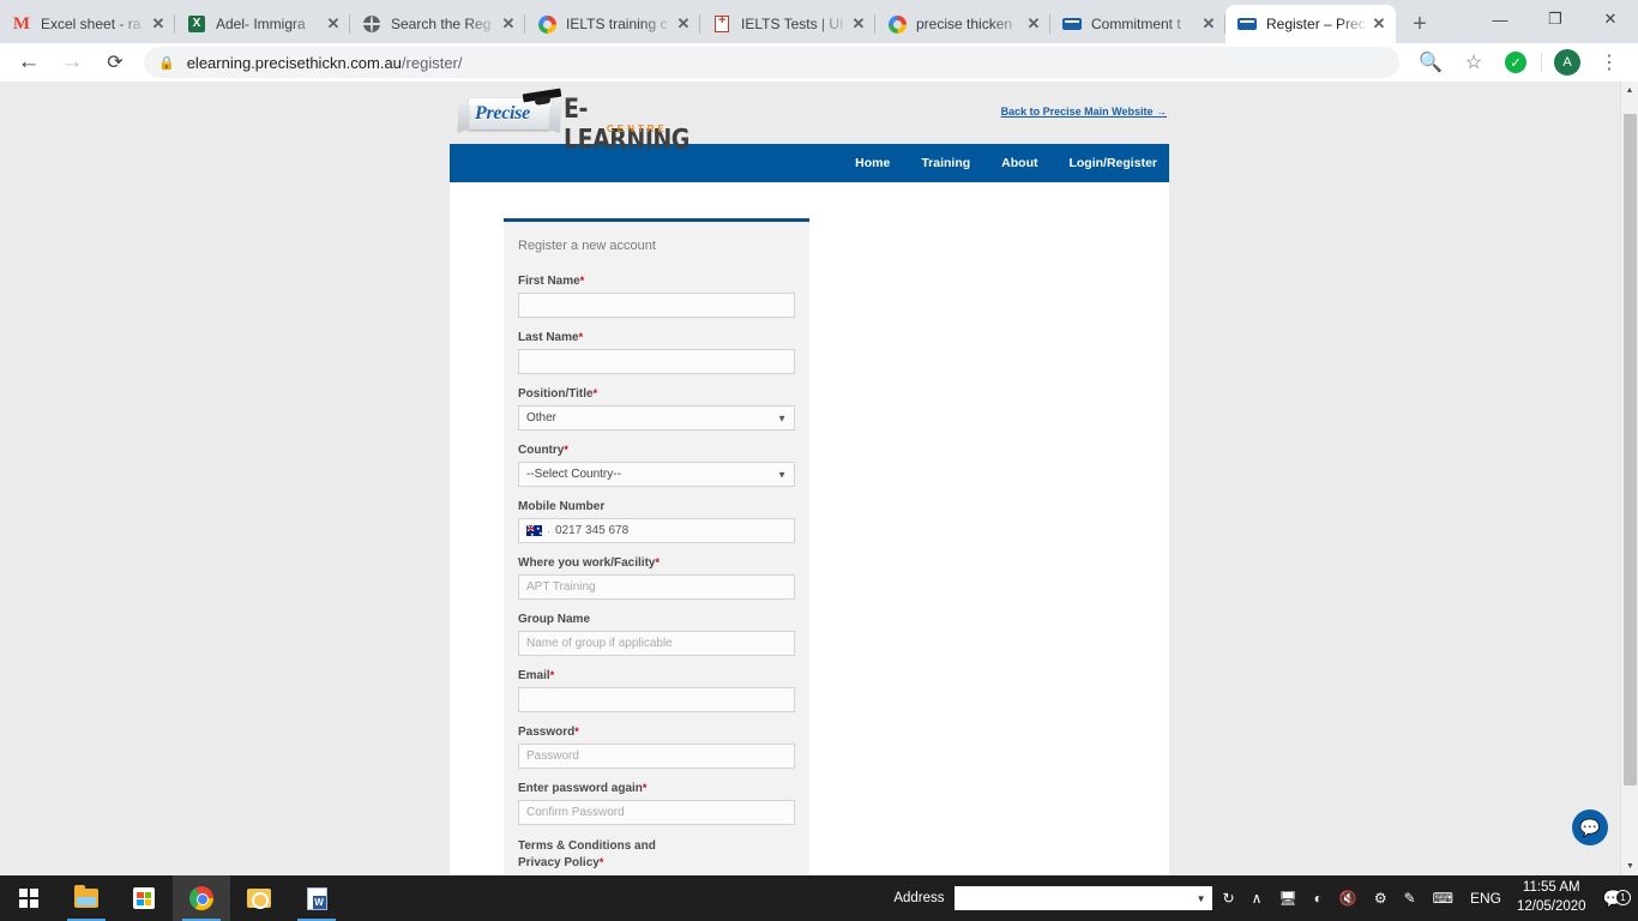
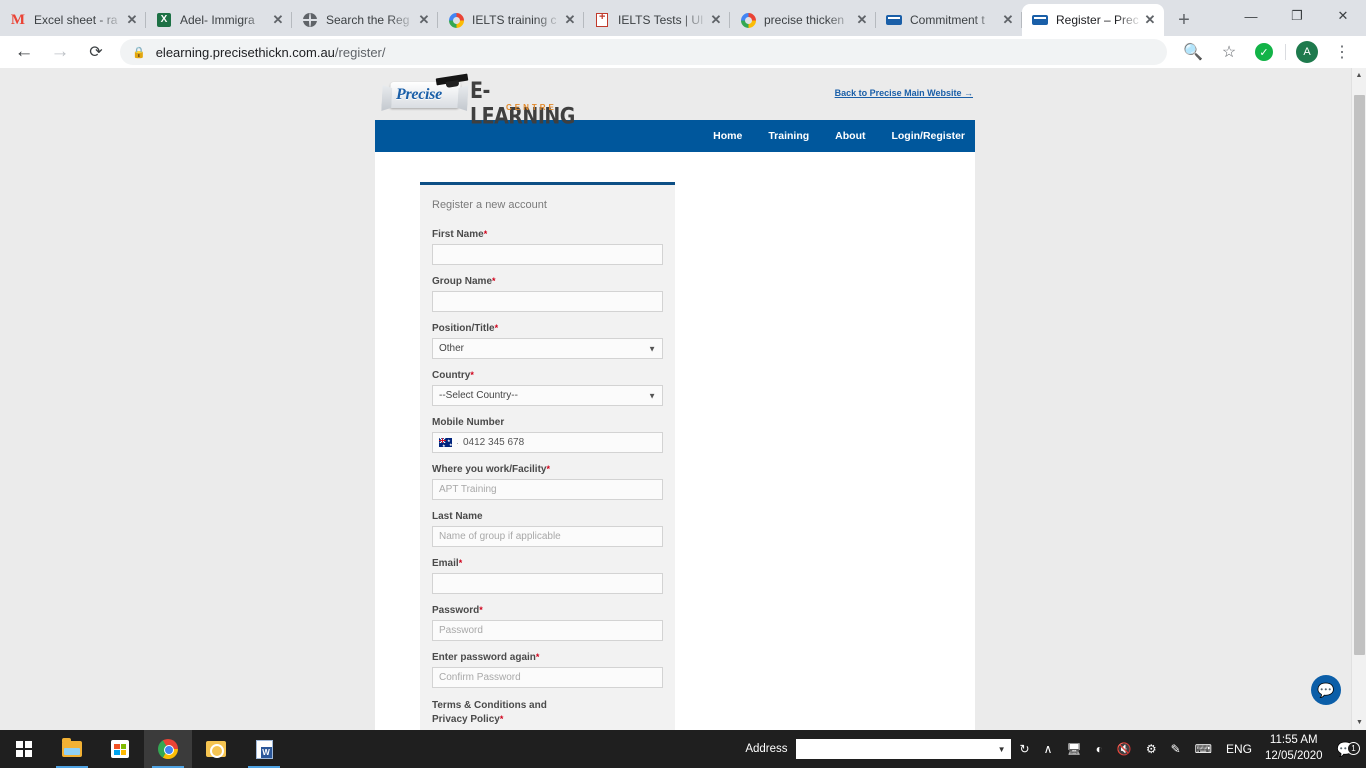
  M
  Excel sheet - ra
  ✕
  X
  Adel- Immigra
  ✕
  Search the Reg
  ✕
  IELTS training c
  ✕
  IELTS Tests | UI
  ✕
  precise thicken
  ✕
  Commitment t
  ✕
  Register – Prec
  ✕
  +
  —
  ❐
  ✕
  ←
  →
  ⟳
  🔒
  elearning.precisethickn.com.au
  /register/
  🔍
  ☆
  ✓
  A
  ⋮
  Precise
  E-LEARNING
  CENTRE
  Back to Precise Main Website →
  Home
  Training
  About
  Login/Register
  Register a new account
  First Name*
- Last Name*
+ Group Name*
  Position/Title*
  Other
  ▼
  Country*
  --Select Country--
  ▼
  Mobile Number
  ·
- 0217 345 678
+ 0412 345 678
  Where you work/Facility*
  APT Training
- Group Name
+ Last Name
  Name of group if applicable
  Email*
  Password*
  Password
  Enter password again*
  Confirm Password
  Terms & Conditions and
  Privacy Policy*
  💬
  Address
  ▼
  ↻
  ∧
  🖥
  ◐
  🔇
  ⚙
  ✎
  ⌨
  ENG
  11:55 AM
  12/05/2020
  💬
  1
